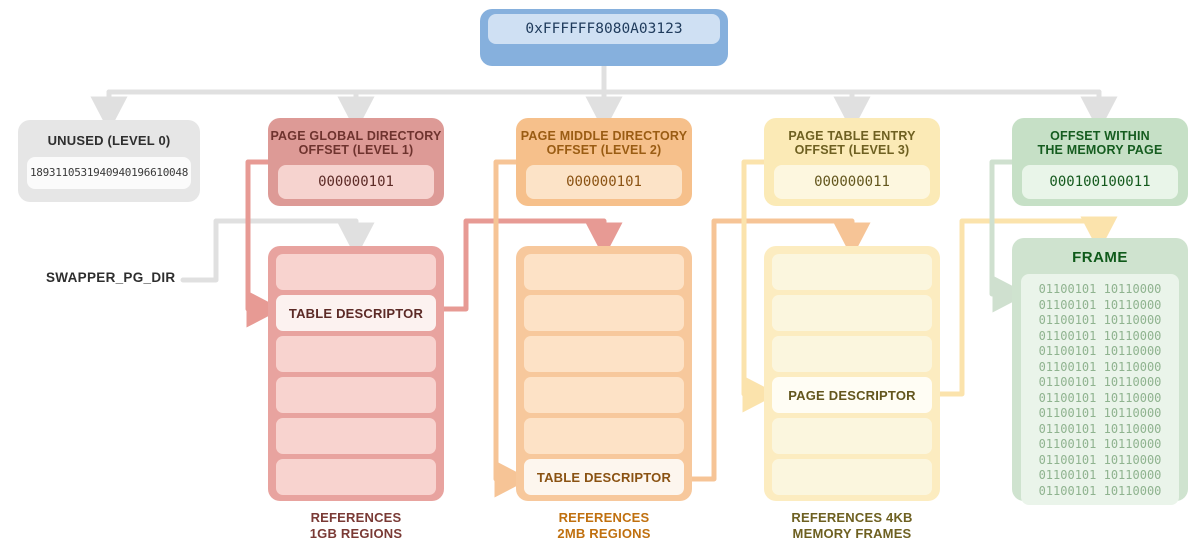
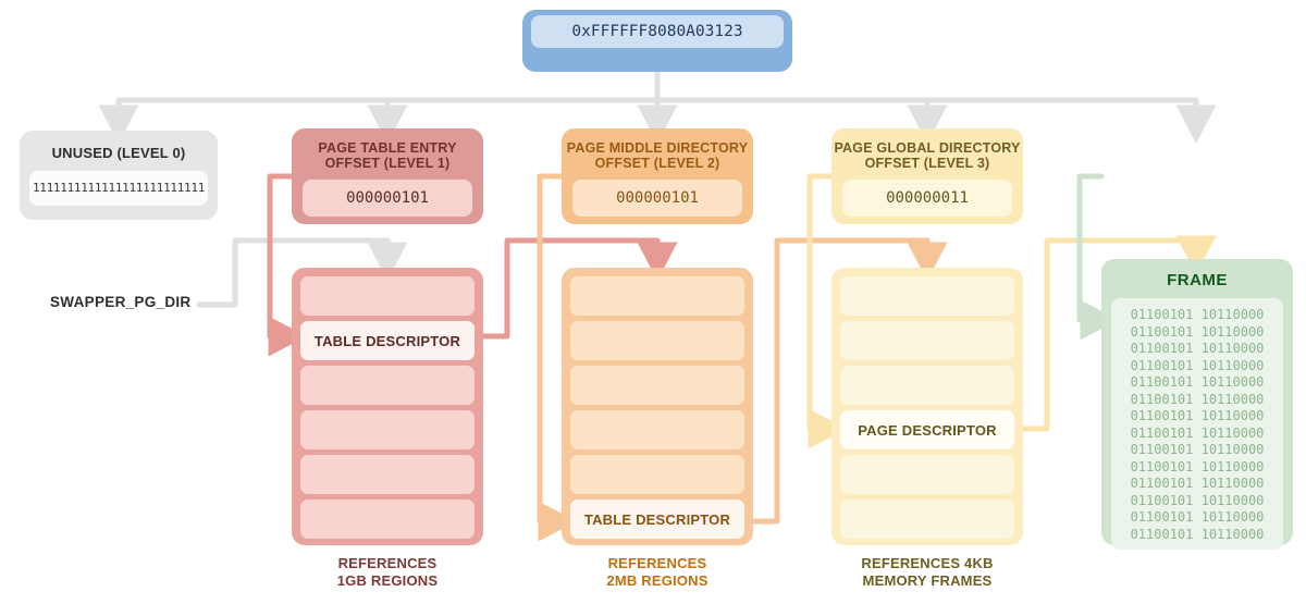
  0xFFFFFF8080A03123
  UNUSED (LEVEL 0)
- 1893110531940940196610048
+ 1111111111111111111111111
- PAGE GLOBAL DIRECTORY
+ PAGE TABLE ENTRY
  OFFSET (LEVEL 1)
  000000101
  PAGE MIDDLE DIRECTORY
  OFFSET (LEVEL 2)
  000000101
- PAGE TABLE ENTRY
+ PAGE GLOBAL DIRECTORY
  OFFSET (LEVEL 3)
  000000011
- OFFSET WITHIN
- THE MEMORY PAGE
- 000100100011
  SWAPPER_PG_DIR
  TABLE DESCRIPTOR
  TABLE DESCRIPTOR
  PAGE DESCRIPTOR
  FRAME
  01100101 10110000
  01100101 10110000
  01100101 10110000
  01100101 10110000
  01100101 10110000
  01100101 10110000
  01100101 10110000
  01100101 10110000
  01100101 10110000
  01100101 10110000
  01100101 10110000
  01100101 10110000
  01100101 10110000
  01100101 10110000
  REFERENCES
  1GB REGIONS
  REFERENCES
  2MB REGIONS
  REFERENCES 4KB
  MEMORY FRAMES
